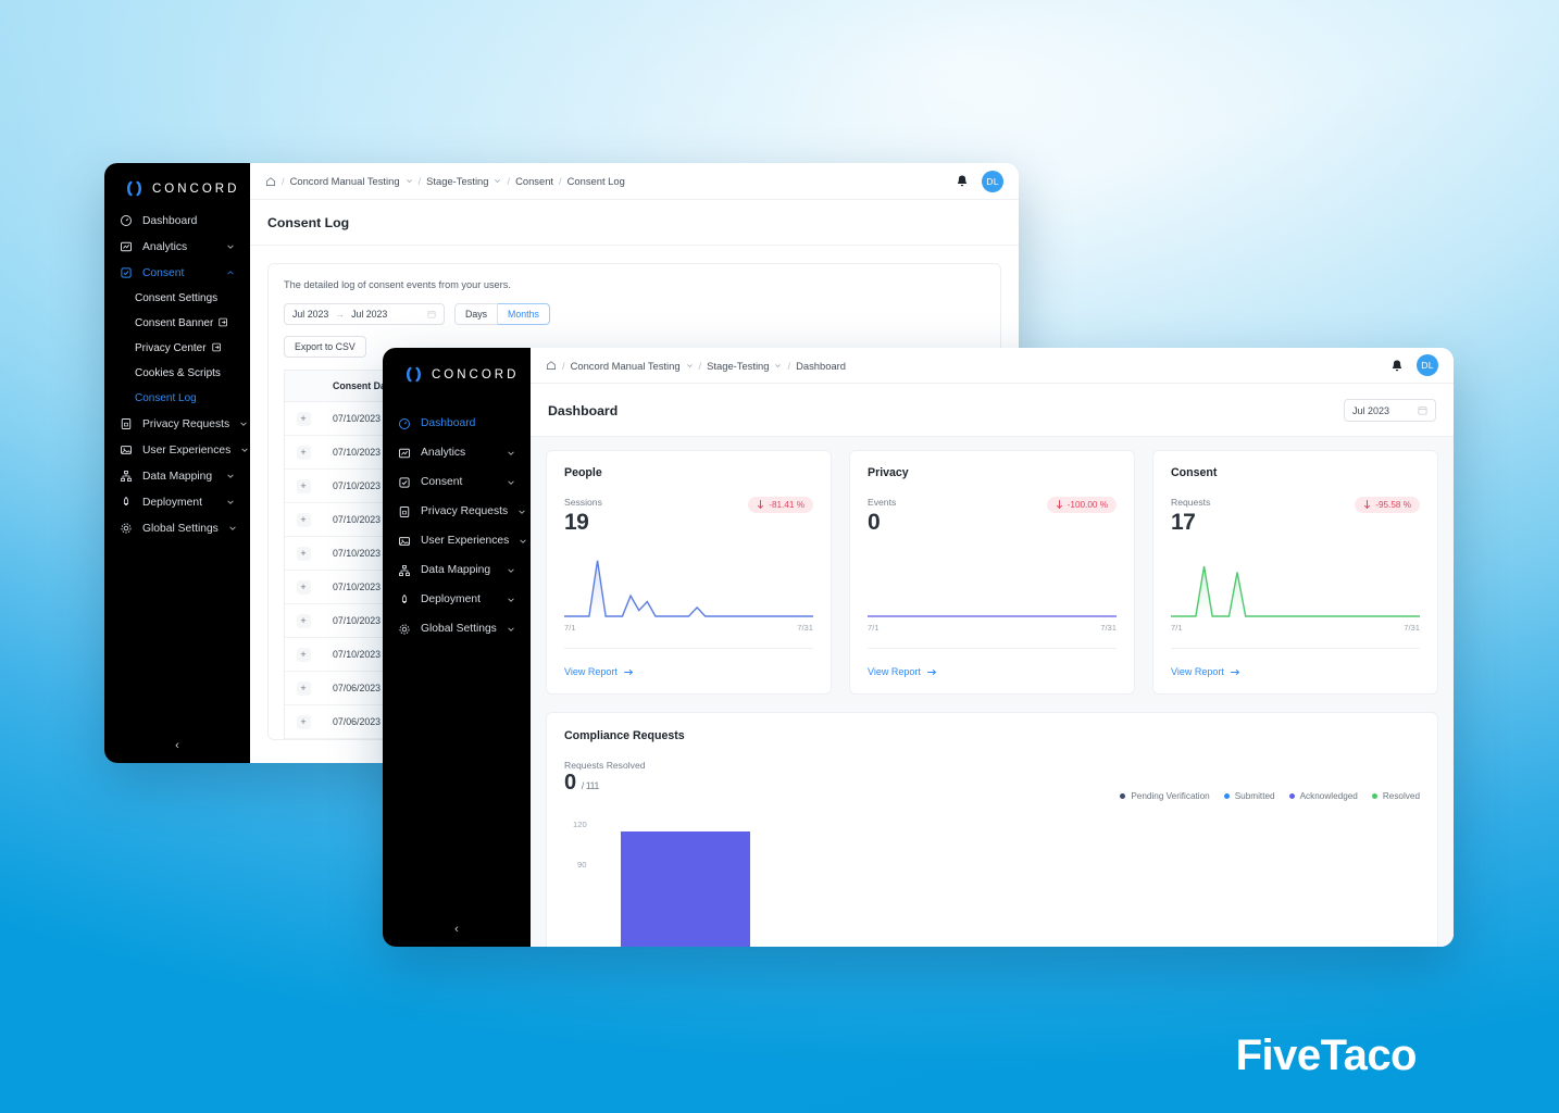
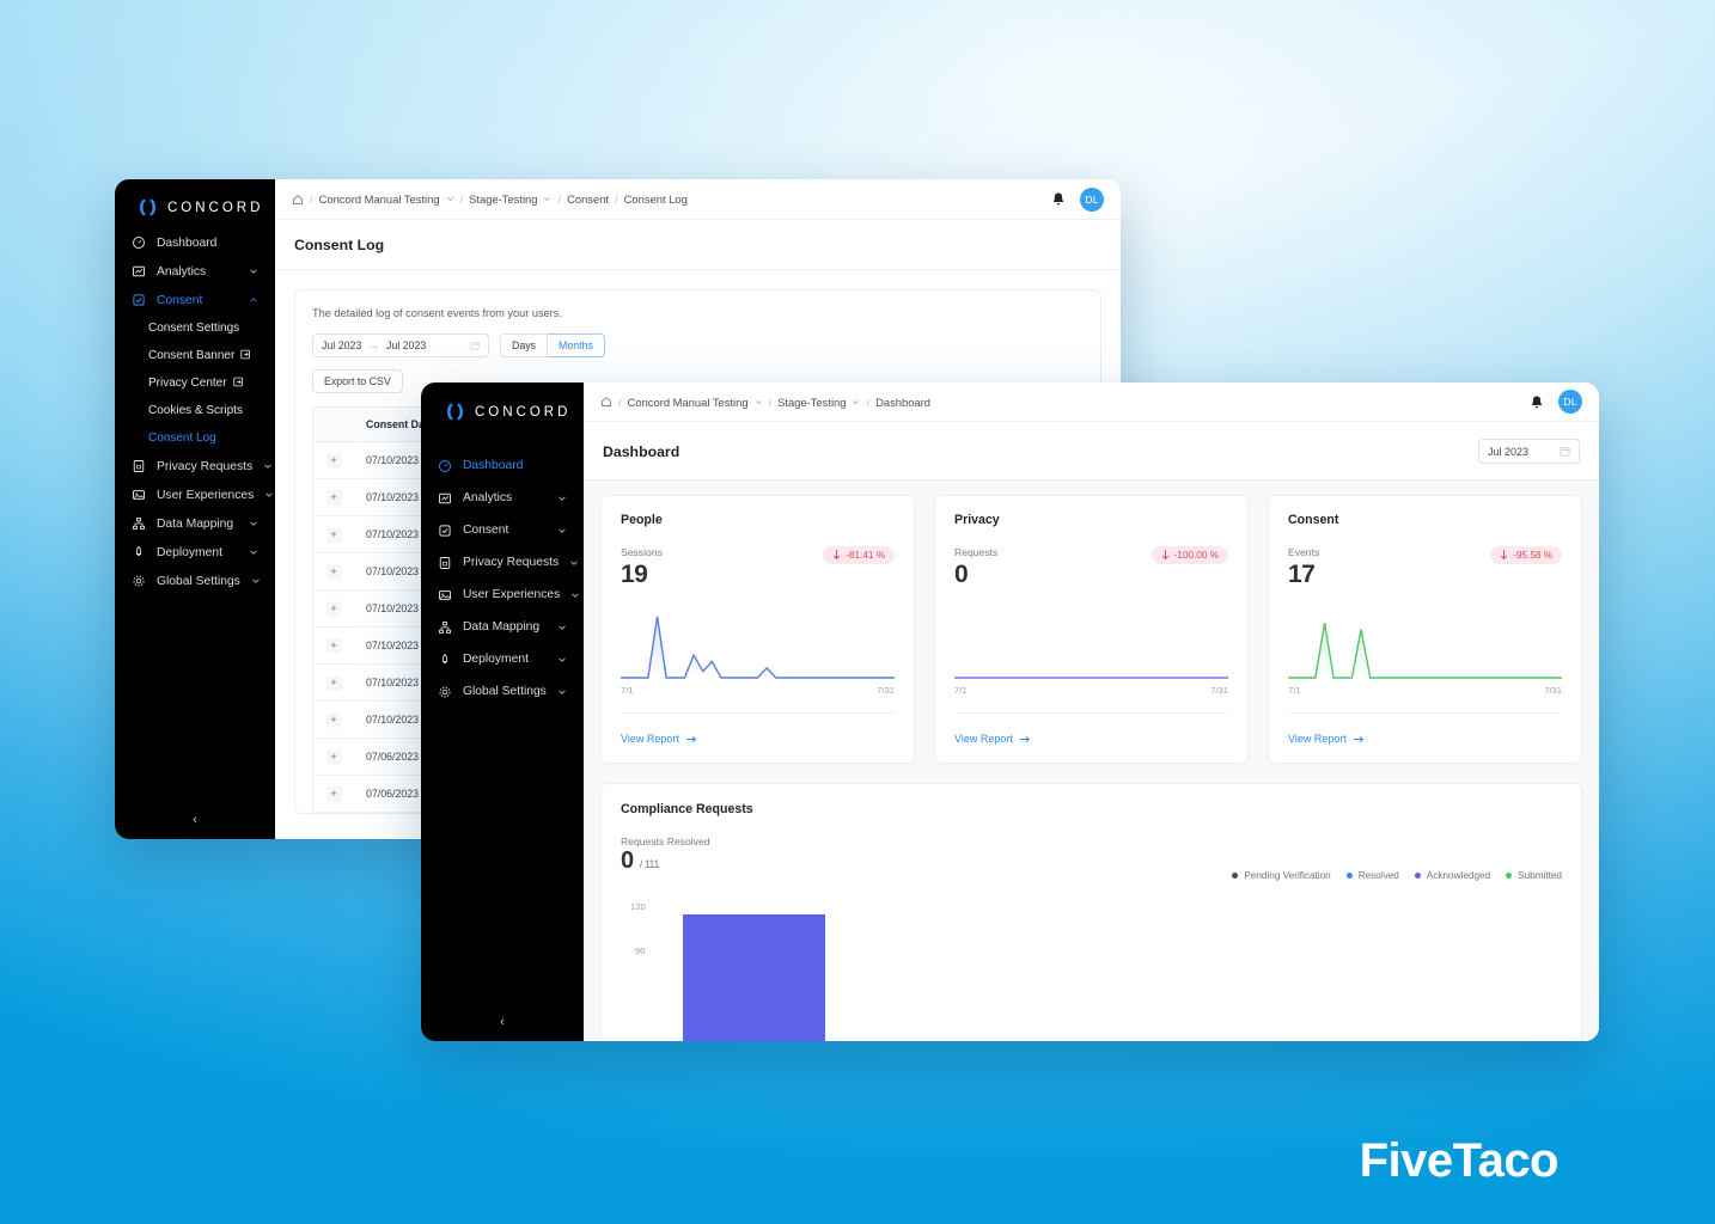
  CONCORD
  Dashboard
  Analytics
  Consent
  Consent Settings
  Consent Banner
  Privacy Center
  Cookies & Scripts
  Consent Log
  Privacy Requests
  User Experiences
  Data Mapping
  Deployment
  Global Settings
  ‹
  /
  Concord Manual Testing
  /
  Stage-Testing
  /
  Consent
  /
  Consent Log
  DL
  Consent Log
  The detailed log of consent events from your users.
  Jul 2023
  →
  Jul 2023
  Days
  Months
  Export to CSV
  Consent D
  +
  07/10/2023
  +
  07/10/2023
  +
  07/10/2023
  +
  07/10/2023
  +
  07/10/2023
  +
  07/10/2023
  +
  07/10/2023
  +
  07/10/2023
  +
  07/06/2023
  +
  07/06/2023
  CONCORD
  Dashboard
  Analytics
  Consent
  Privacy Requests
  User Experiences
  Data Mapping
  Deployment
  Global Settings
  ‹
  /
  Concord Manual Testing
  /
  Stage-Testing
  /
  Dashboard
  DL
  Dashboard
  Jul 2023
  People
  Sessions
  19
  -81.41 %
  7/1
  7/31
  View Report
  Privacy
- Events
+ Requests
  0
  -100.00 %
  7/1
  7/31
  View Report
  Consent
- Requests
+ Events
  17
  -95.58 %
  7/1
  7/31
  View Report
  Compliance Requests
  Requests Resolved
  0 / 111
  Pending Verification
- Submitted
+ Resolved
  Acknowledged
- Resolved
+ Submitted
  120
  90
  FiveTaco
